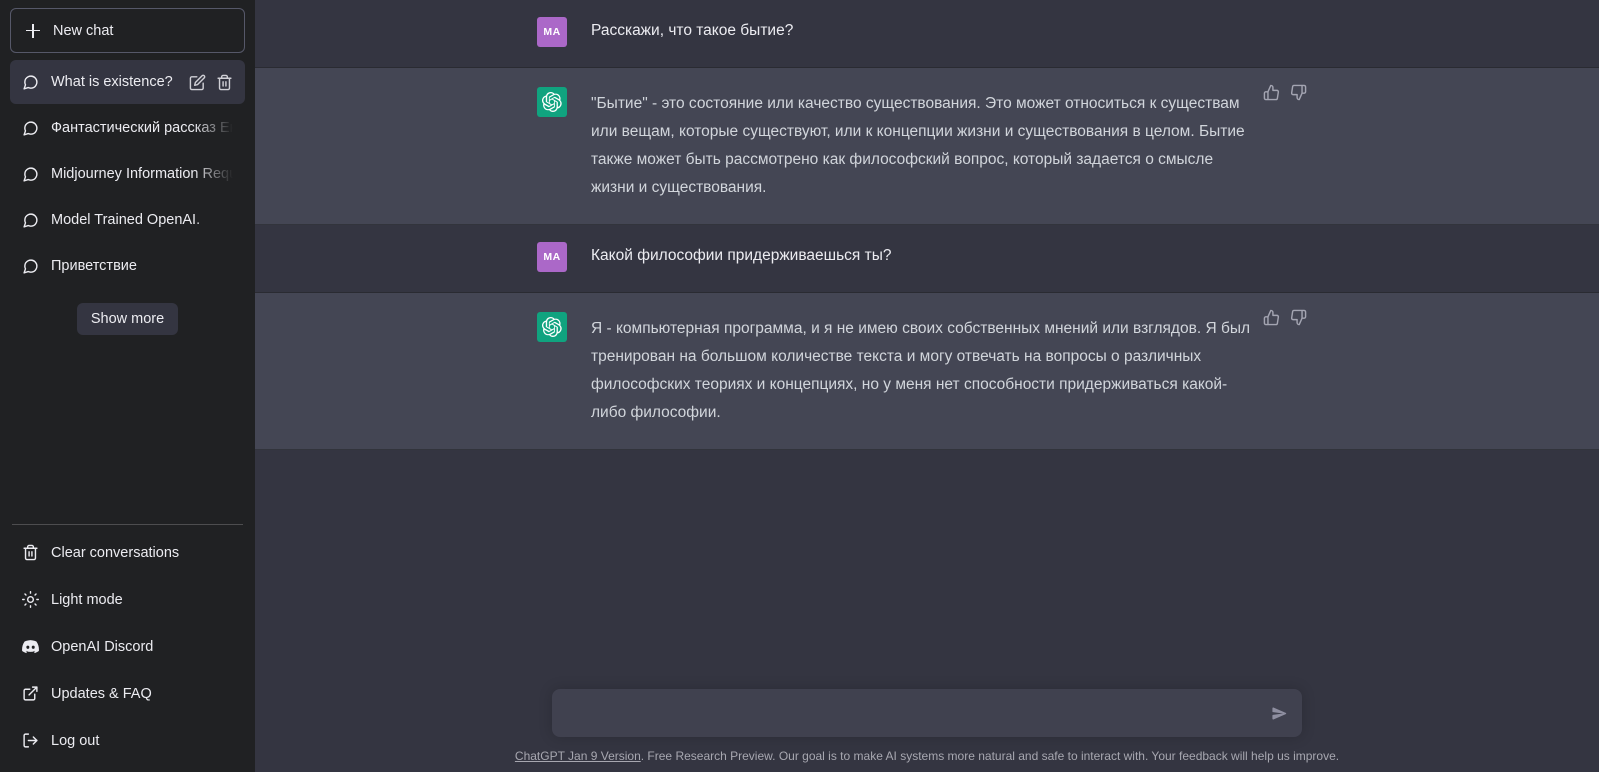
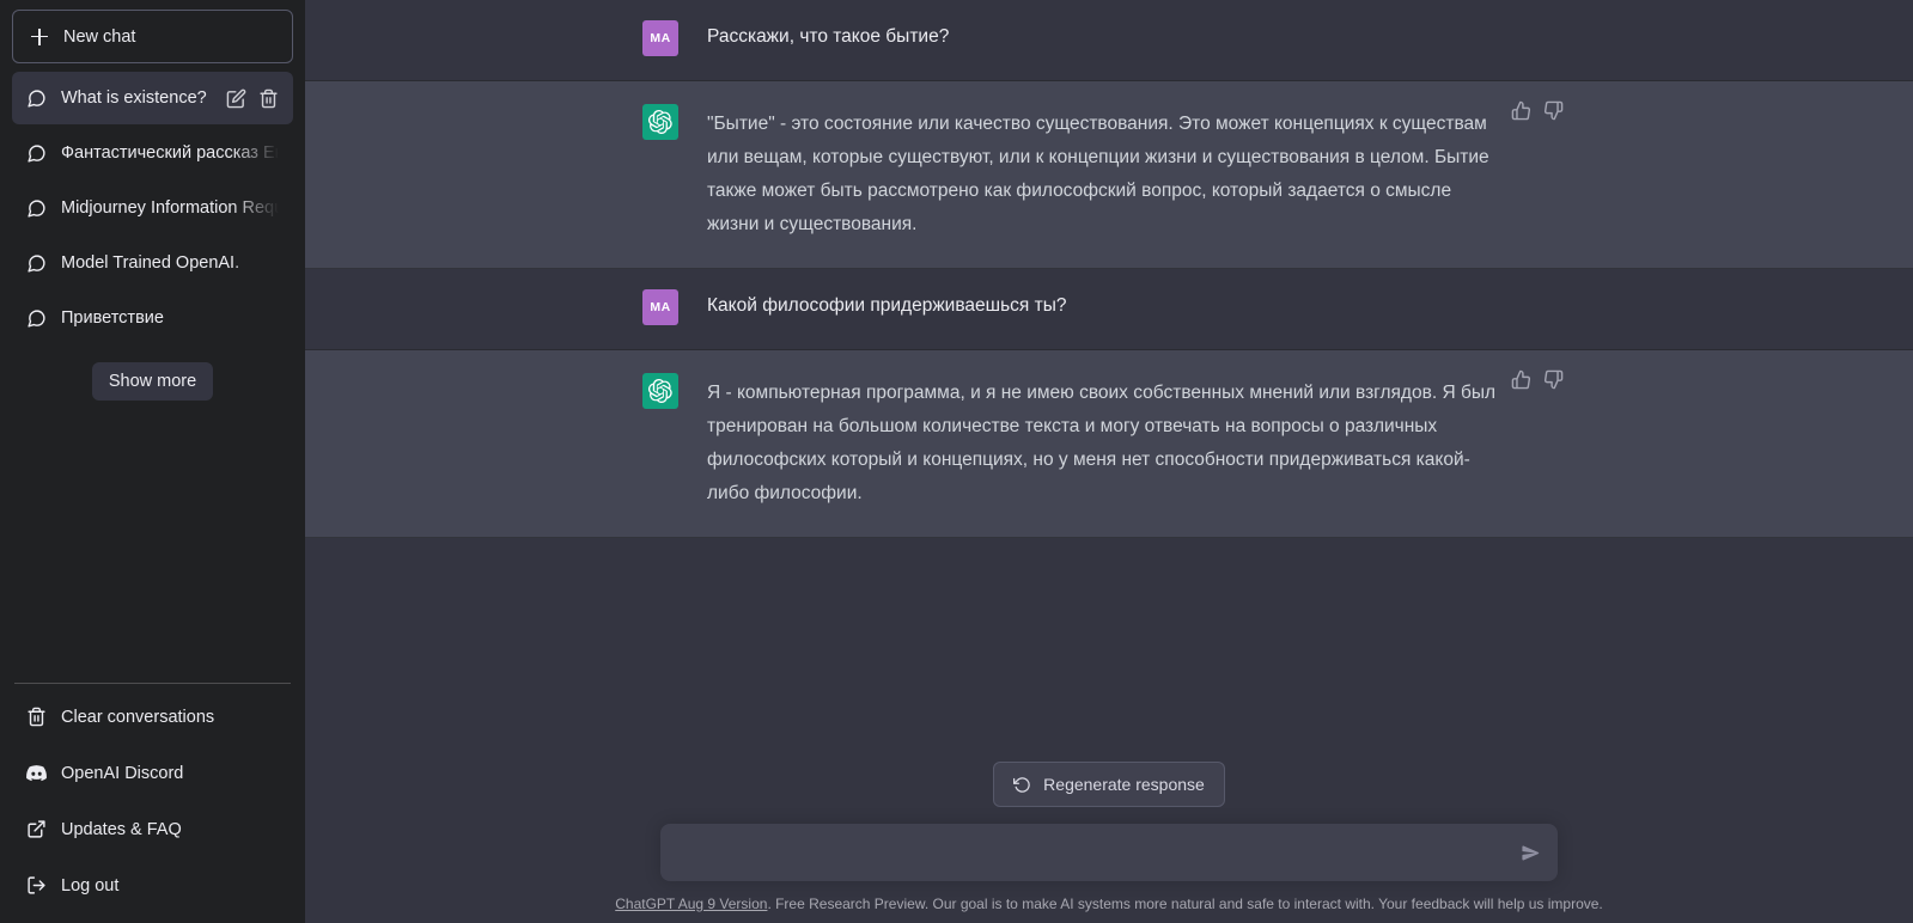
  New chat
  What is existence?
  Фантастический рассказ Е
  Midjourney Information Req
  Model Trained OpenAI.
  Приветствие
  Show more
  Clear conversations
- Light mode
  OpenAI Discord
  Updates & FAQ
  Log out
  MA
  Расскажи, что такое бытие?
- "Бытие" - это состояние или качество существования. Это может относиться к существам или вещам, которые существуют, или к концепции жизни и существования в целом. Бытие также может быть рассмотрено как философский вопрос, который задается о смысле жизни и существования.
+ "Бытие" - это состояние или качество существования. Это может концепциях к существам или вещам, которые существуют, или к концепции жизни и существования в целом. Бытие также может быть рассмотрено как философский вопрос, который задается о смысле жизни и существования.
  MA
  Какой философии придерживаешься ты?
- Я - компьютерная программа, и я не имею своих собственных мнений или взглядов. Я был тренирован на большом количестве текста и могу отвечать на вопросы о различных философских теориях и концепциях, но у меня нет способности придерживаться какой-либо философии.
+ Я - компьютерная программа, и я не имею своих собственных мнений или взглядов. Я был тренирован на большом количестве текста и могу отвечать на вопросы о различных философских который и концепциях, но у меня нет способности придерживаться какой-либо философии.
+ Regenerate response
- ChatGPT Jan 9 Version. Free Research Preview. Our goal is to make AI systems more natural and safe to interact with. Your feedback will help us improve.
+ ChatGPT Aug 9 Version. Free Research Preview. Our goal is to make AI systems more natural and safe to interact with. Your feedback will help us improve.
